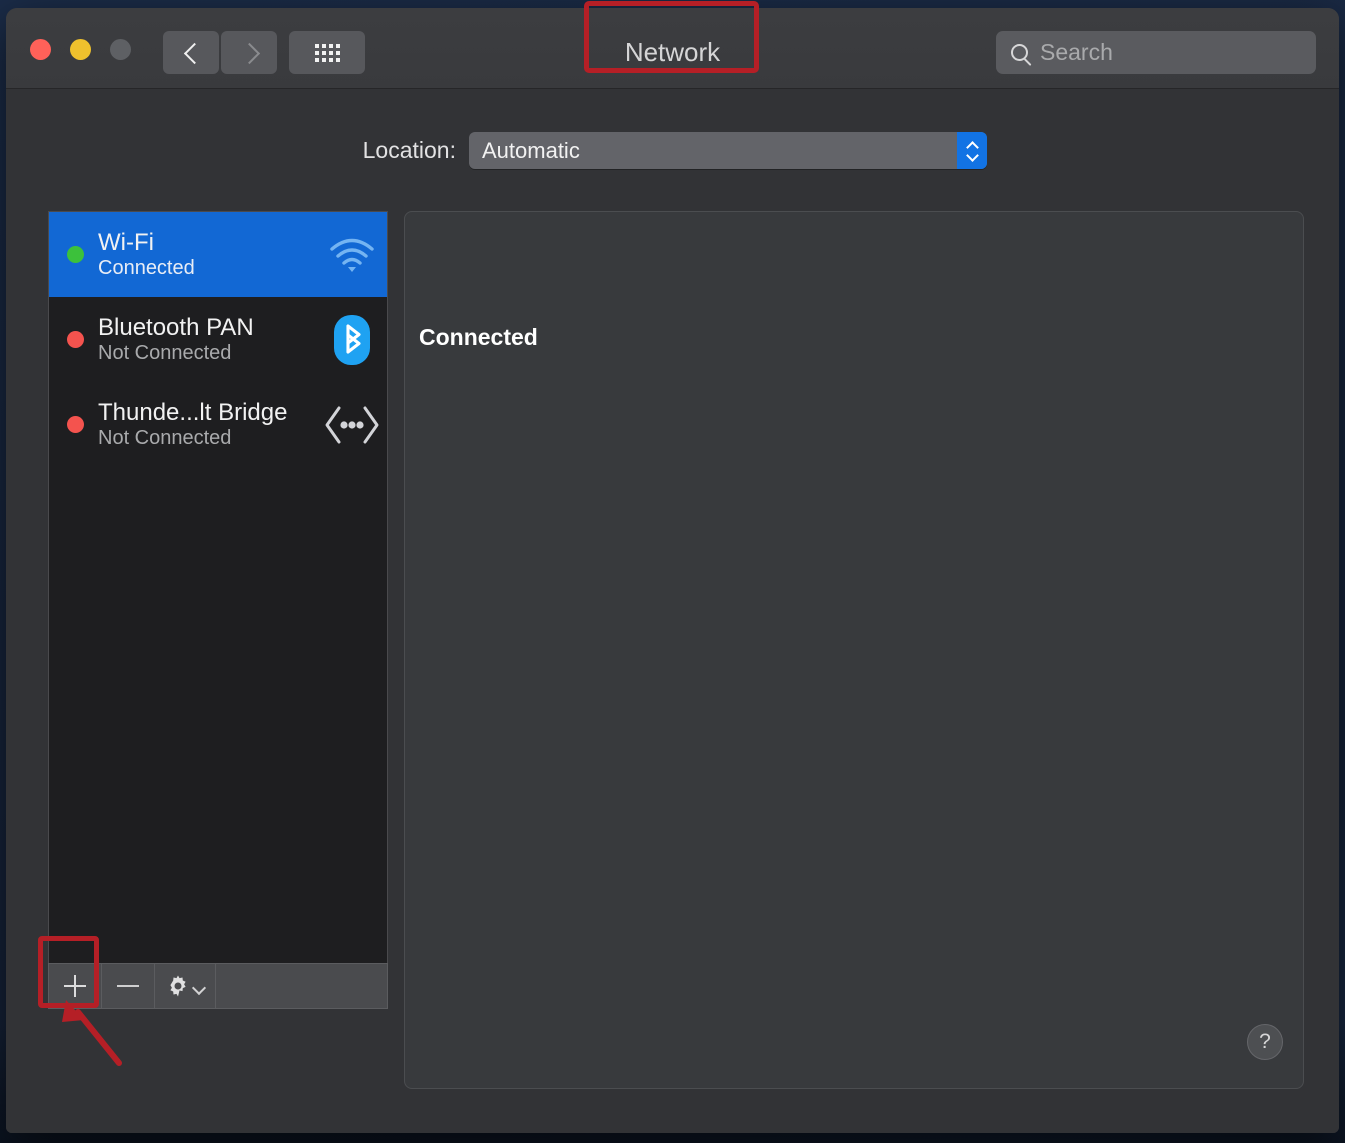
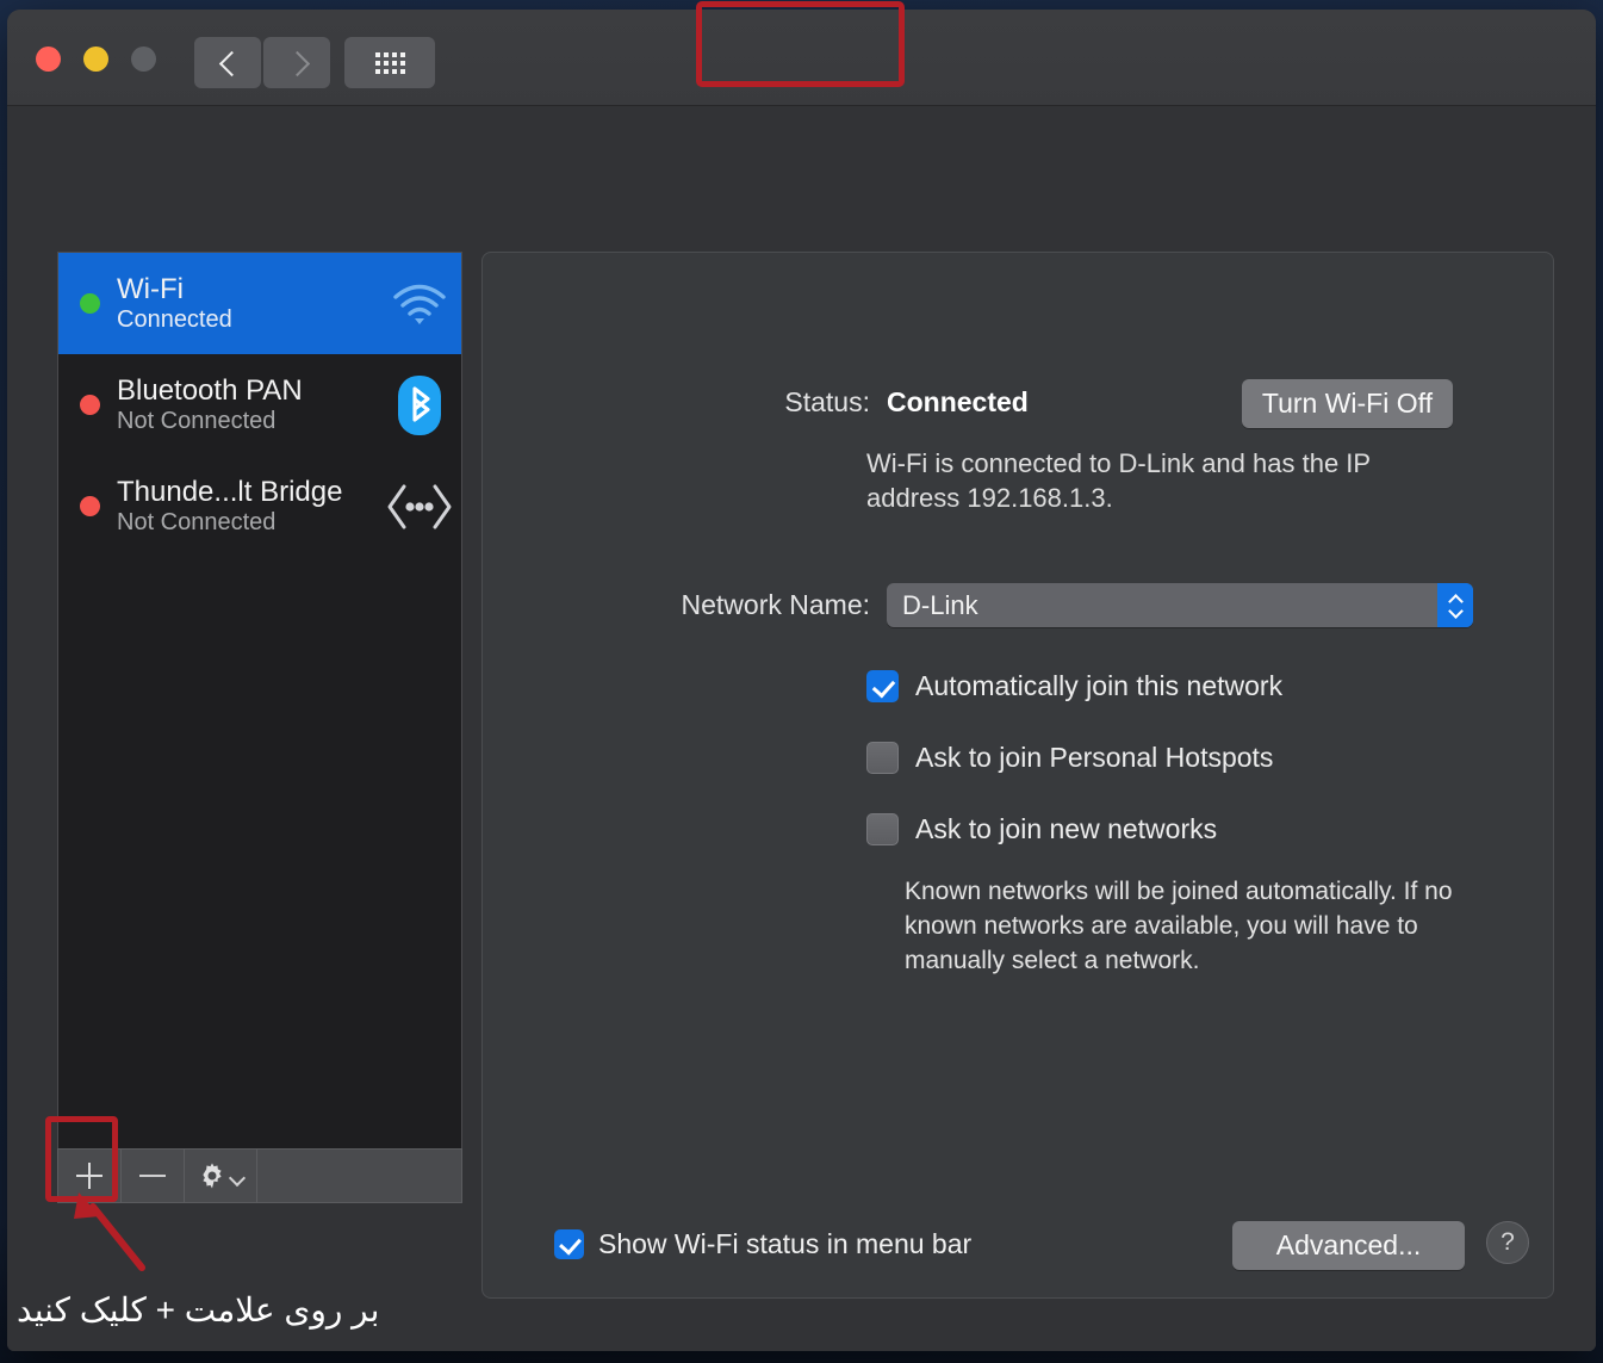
- Network
- Search
- Location:
- Automatic
  Wi-Fi
  Connected
  Bluetooth PAN
  Not Connected
  Thunde...lt Bridge
  Not Connected
+ Status:
  Connected
+ Turn Wi-Fi Off
+ Wi-Fi is connected to D-Link and has the IP address 192.168.1.3.
+ Network Name:
+ D-Link
+ Automatically join this network
+ Ask to join Personal Hotspots
+ Ask to join new networks
+ Known networks will be joined automatically. If no known networks are available, you will have to manually select a network.
+ Show Wi-Fi status in menu bar
+ Advanced...
  ?
+ بر روی علامت + کلیک کنید
